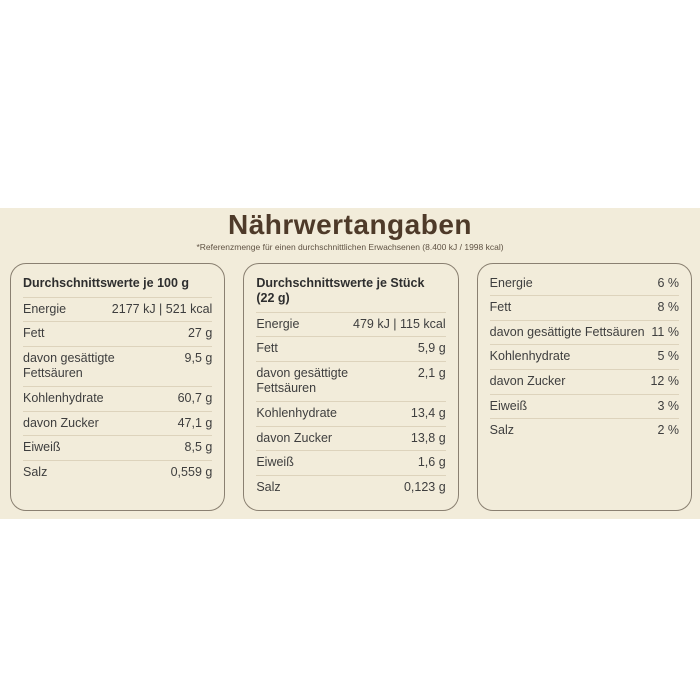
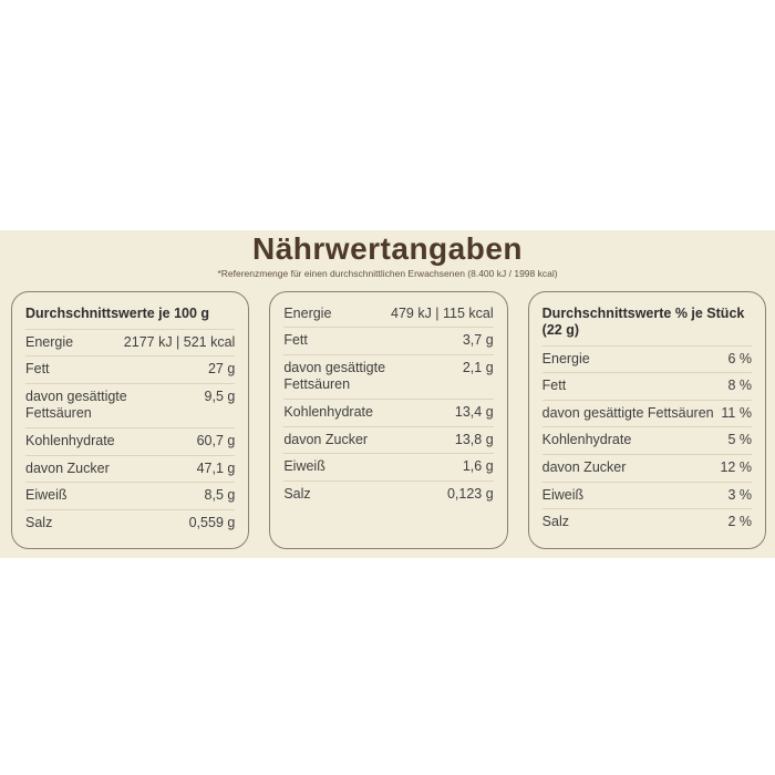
  Nährwertangaben
  *Referenzmenge für einen durchschnittlichen Erwachsenen (8.400 kJ / 1998 kcal)
  Durchschnittswerte je 100 g
  Energie
  2177 kJ | 521 kcal
  Fett
  27 g
  davon gesättigte Fettsäuren
  9,5 g
  Kohlenhydrate
  60,7 g
  davon Zucker
  47,1 g
  Eiweiß
  8,5 g
  Salz
  0,559 g
- Durchschnittswerte je Stück (22 g)
  Energie
  479 kJ | 115 kcal
  Fett
- 5,9 g
+ 3,7 g
  davon gesättigte Fettsäuren
  2,1 g
  Kohlenhydrate
  13,4 g
  davon Zucker
  13,8 g
  Eiweiß
  1,6 g
  Salz
  0,123 g
+ Durchschnittswerte % je Stück (22 g)
  Energie
  6 %
  Fett
  8 %
  davon gesättigte Fettsäuren
  11 %
  Kohlenhydrate
  5 %
  davon Zucker
  12 %
  Eiweiß
  3 %
  Salz
  2 %
